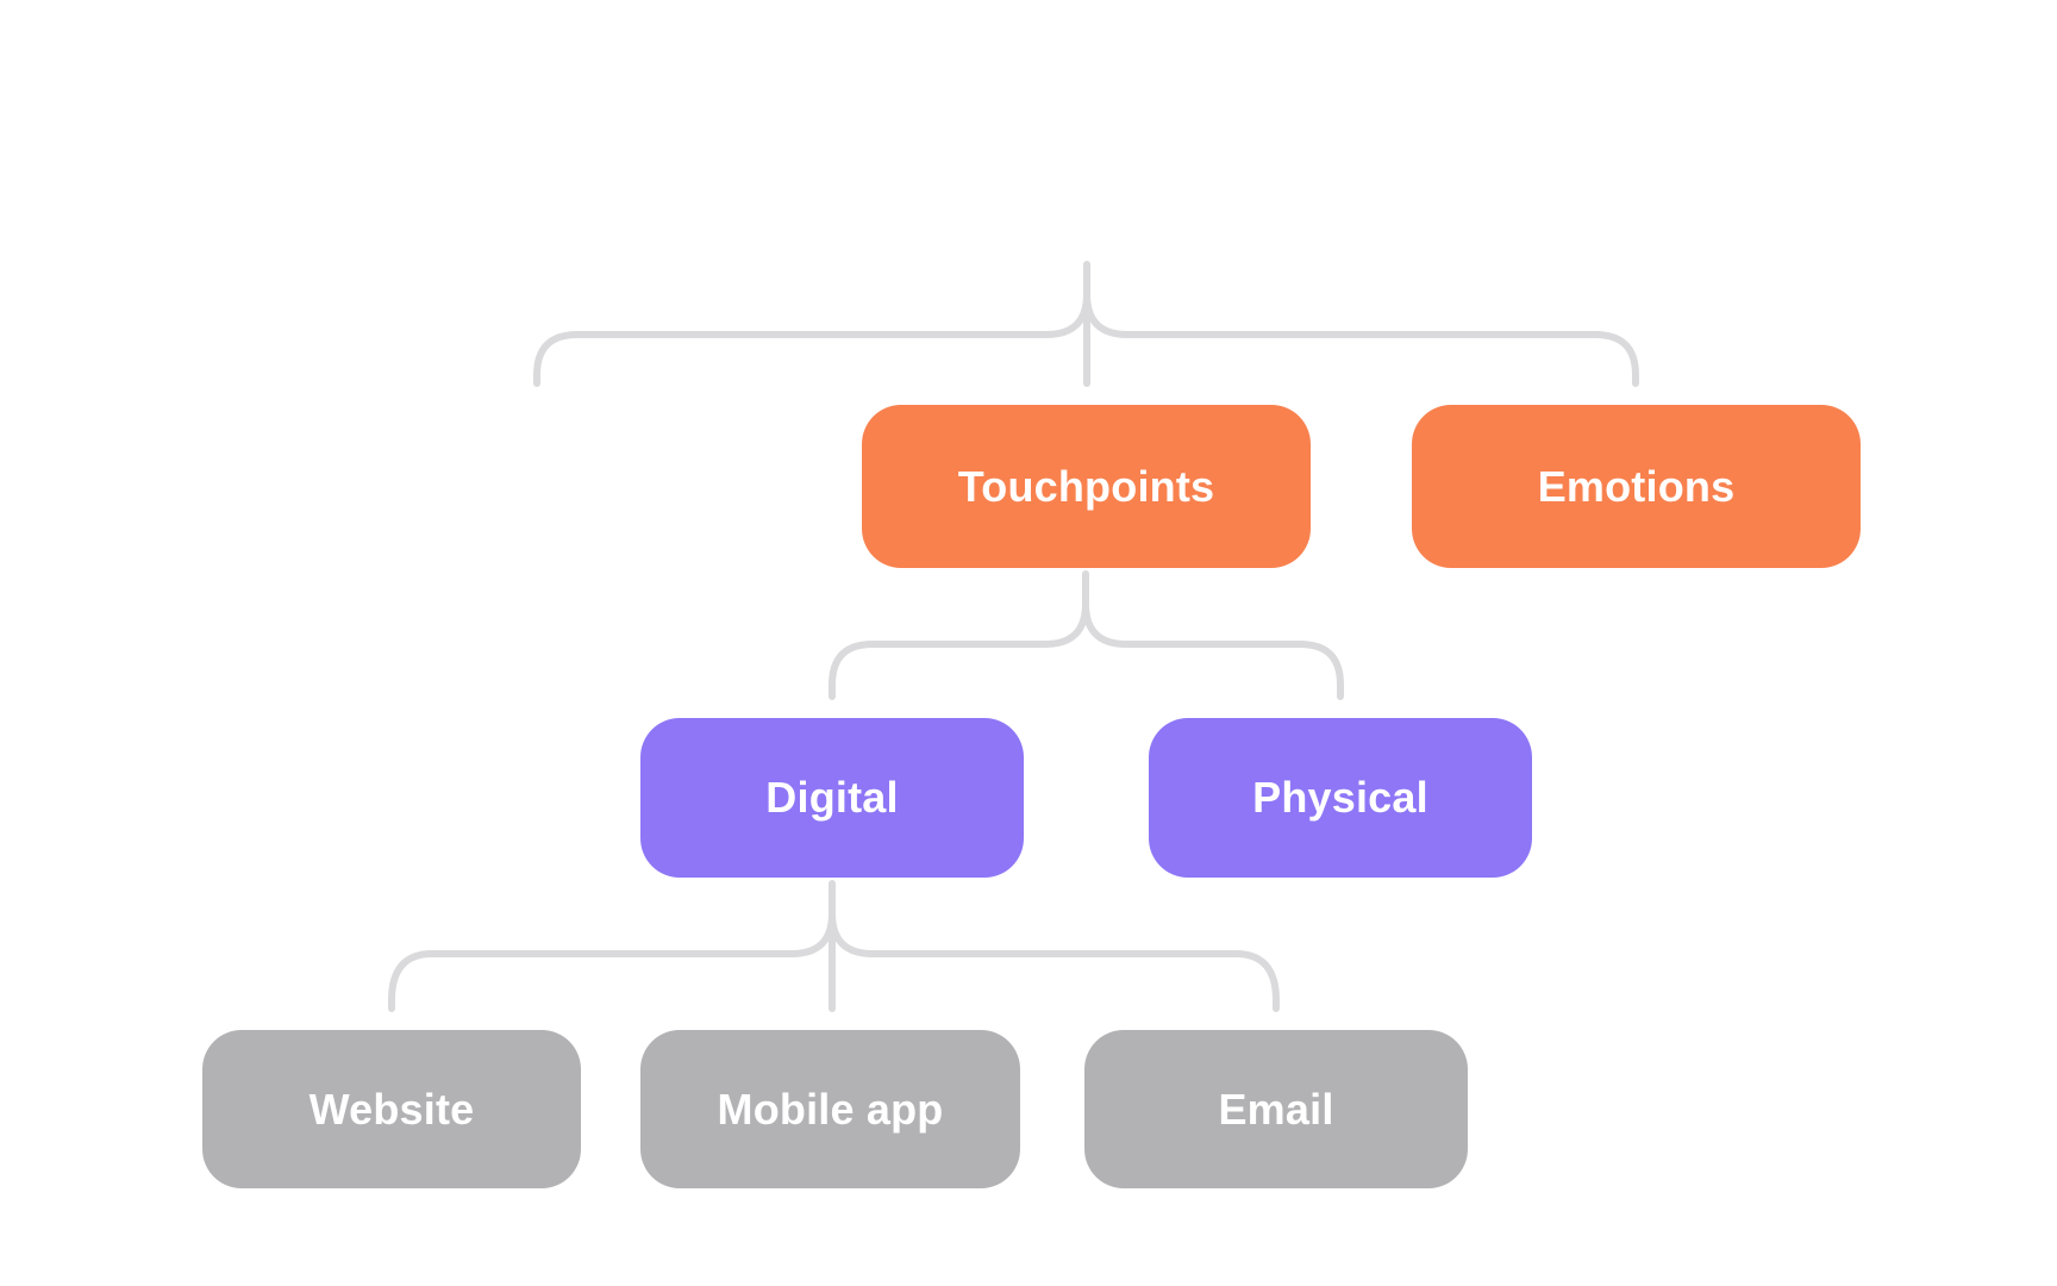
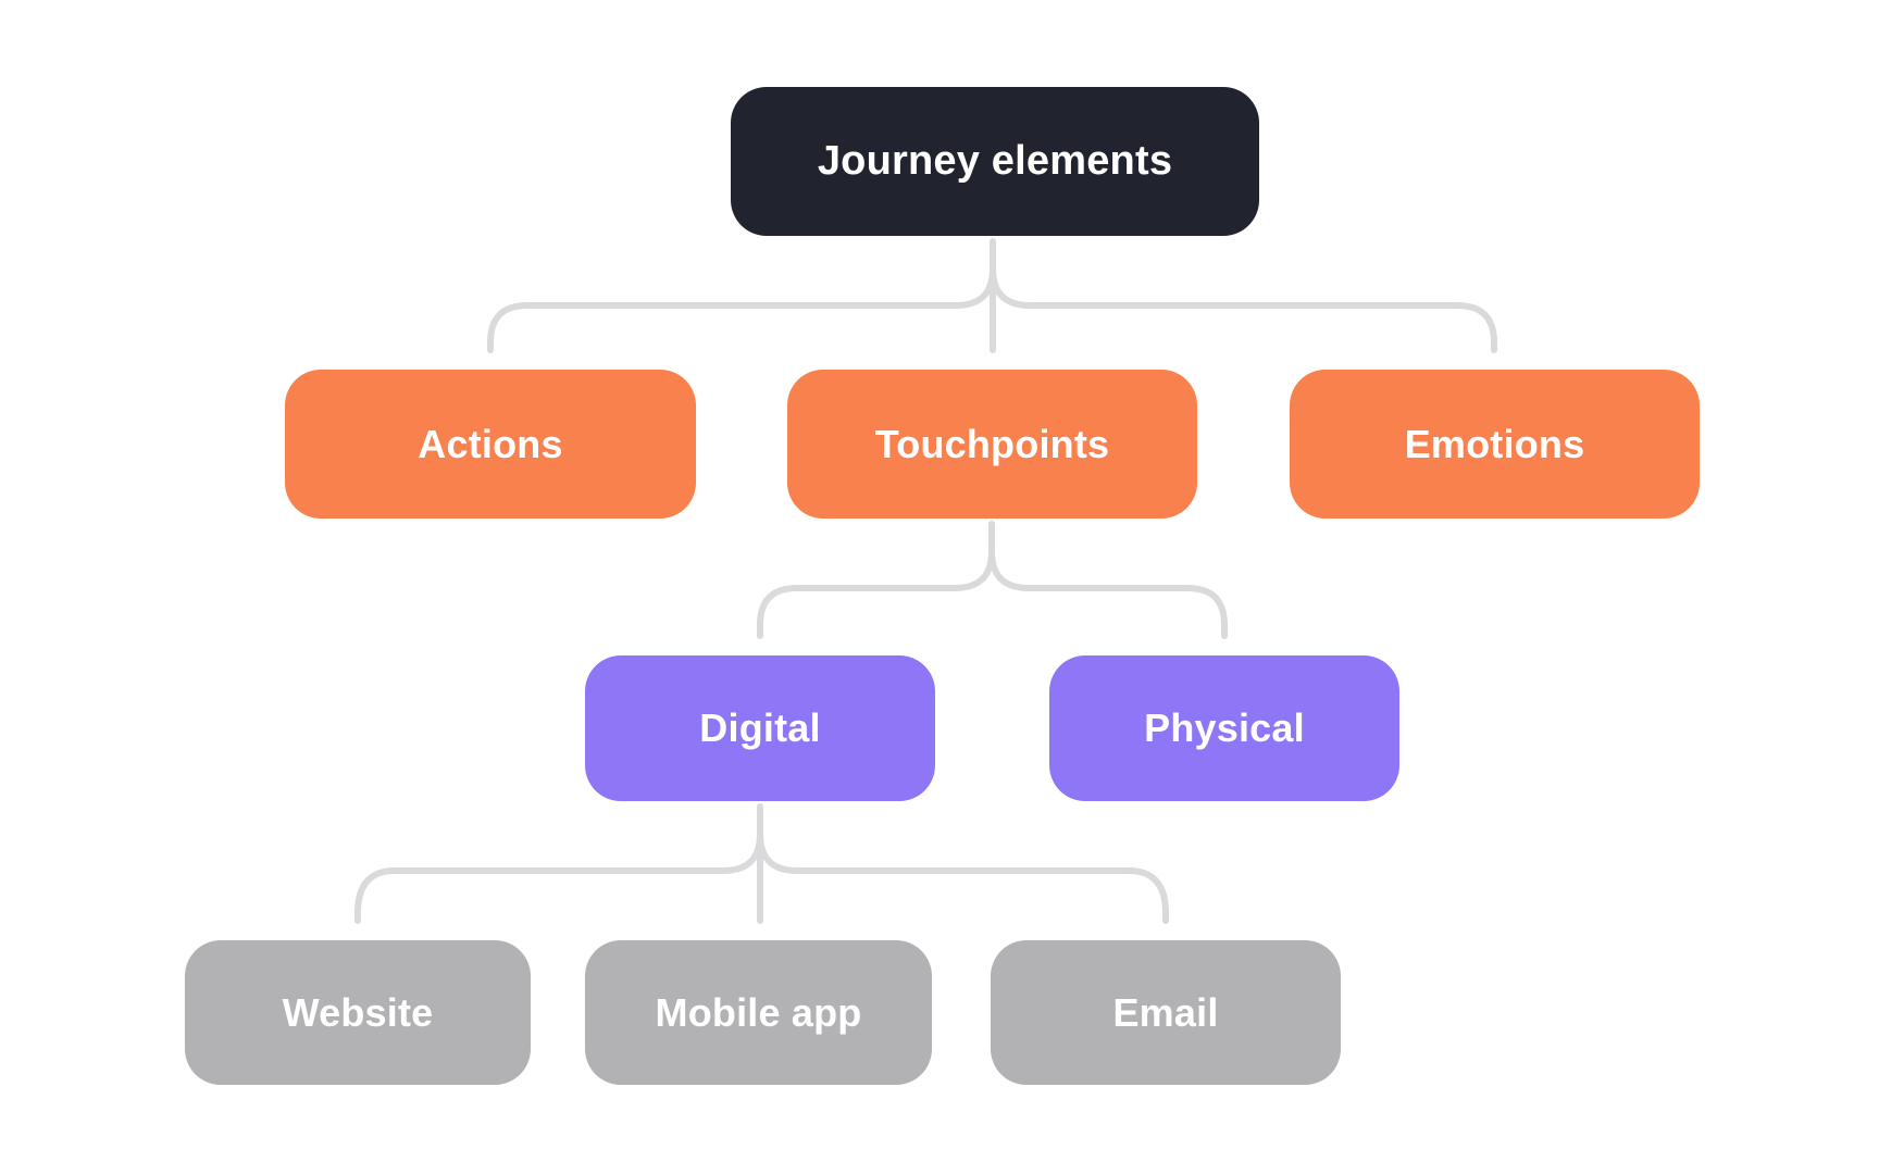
+ Journey elements
+ Actions
  Touchpoints
  Emotions
  Digital
  Physical
  Website
  Mobile app
  Email
